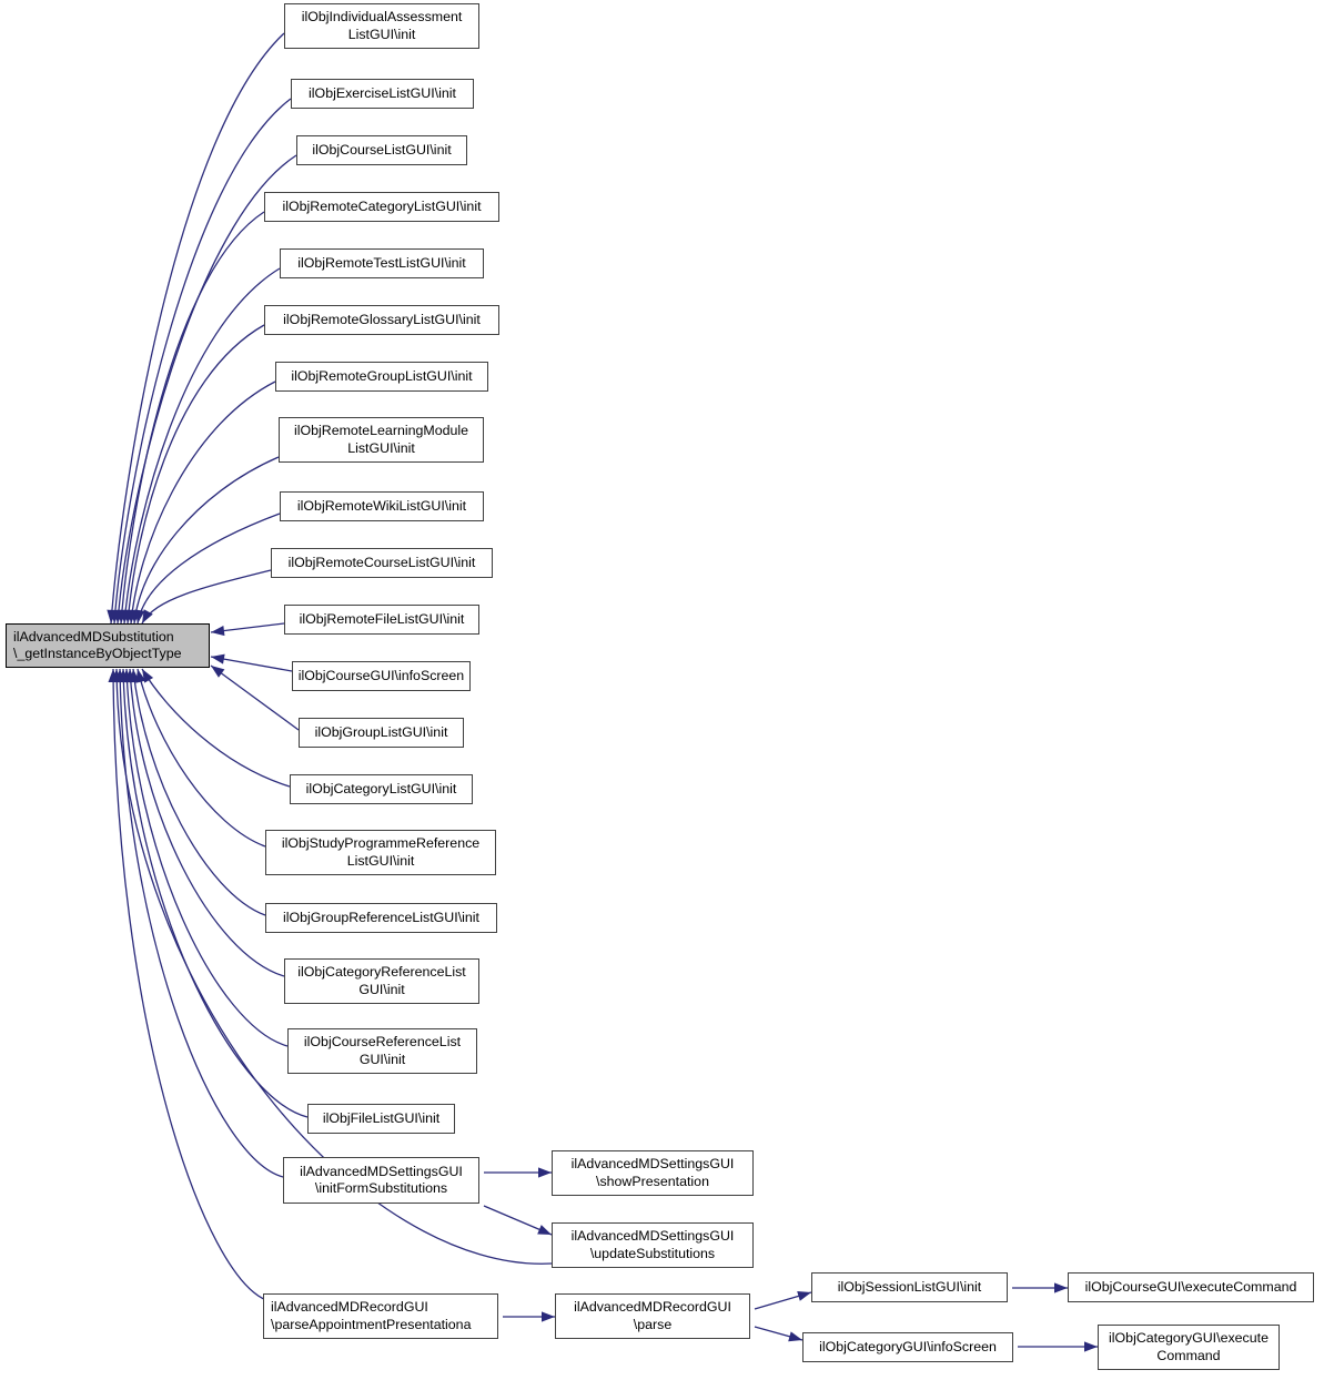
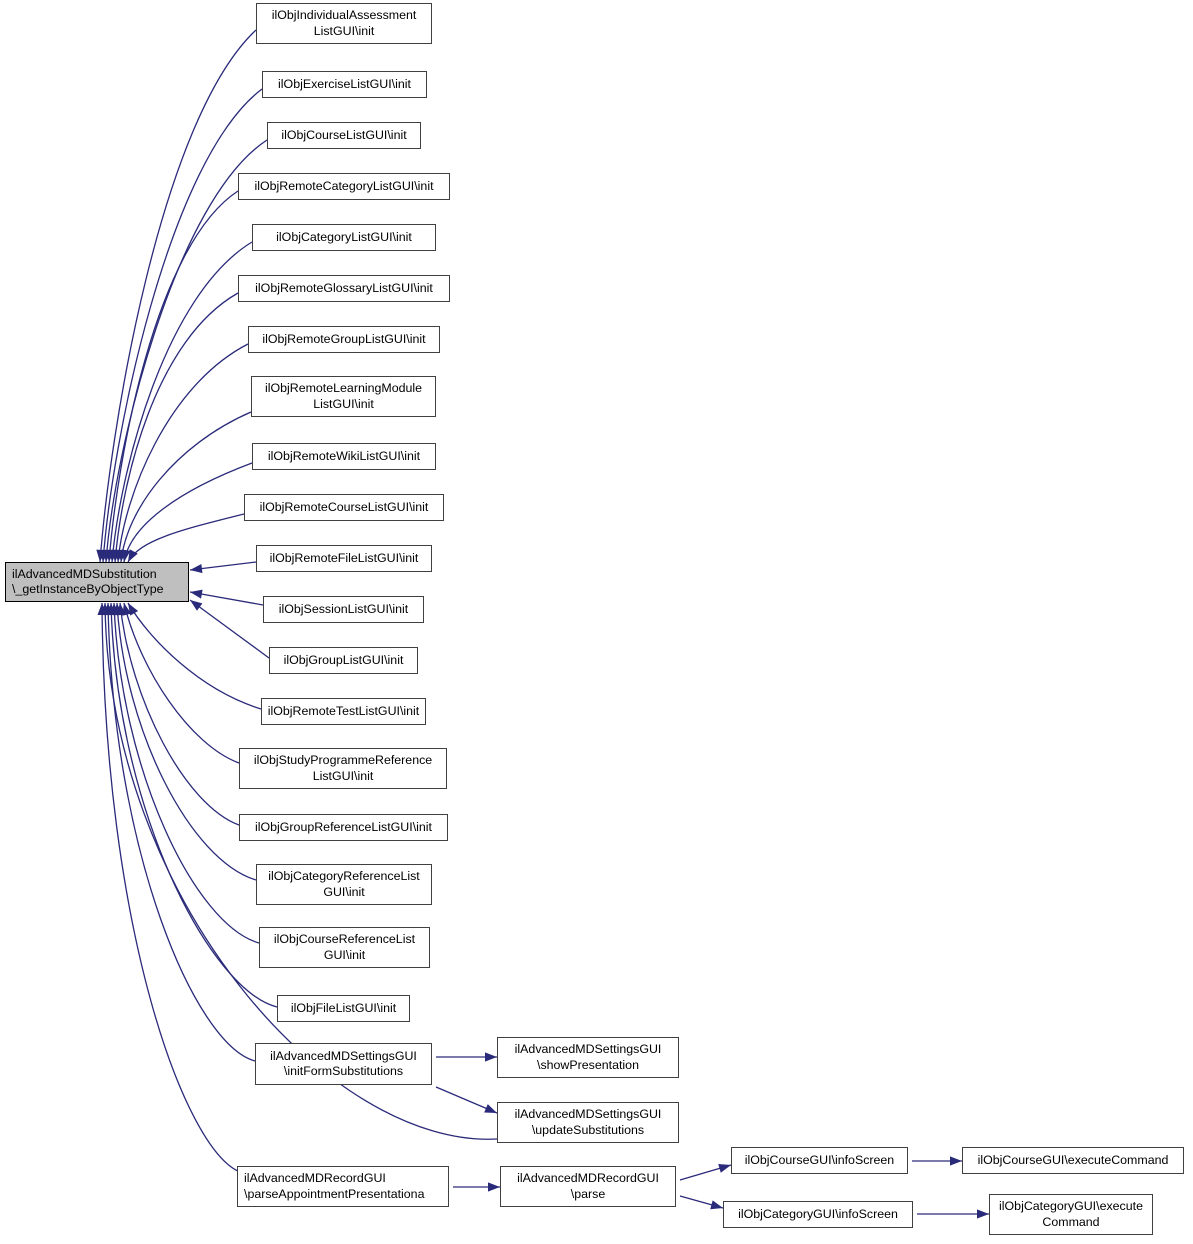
  ilAdvancedMDSubstitution
  \_getInstanceByObjectType
  ilObjIndividualAssessment
  ListGUI\init
  ilObjExerciseListGUI\init
  ilObjCourseListGUI\init
  ilObjRemoteCategoryListGUI\init
- ilObjRemoteTestListGUI\init
+ ilObjCategoryListGUI\init
  ilObjRemoteGlossaryListGUI\init
  ilObjRemoteGroupListGUI\init
  ilObjRemoteLearningModule
  ListGUI\init
  ilObjRemoteWikiListGUI\init
  ilObjRemoteCourseListGUI\init
  ilObjRemoteFileListGUI\init
- ilObjCourseGUI\infoScreen
+ ilObjSessionListGUI\init
  ilObjGroupListGUI\init
- ilObjCategoryListGUI\init
+ ilObjRemoteTestListGUI\init
  ilObjStudyProgrammeReference
  ListGUI\init
  ilObjGroupReferenceListGUI\init
  ilObjCategoryReferenceList
  GUI\init
  ilObjCourseReferenceList
  GUI\init
  ilObjFileListGUI\init
  ilAdvancedMDSettingsGUI
  \initFormSubstitutions
  ilAdvancedMDSettingsGUI
  \showPresentation
  ilAdvancedMDSettingsGUI
  \updateSubstitutions
  ilAdvancedMDRecordGUI
  \parseAppointmentPresentationa
  ilAdvancedMDRecordGUI
  \parse
- ilObjSessionListGUI\init
+ ilObjCourseGUI\infoScreen
  ilObjCategoryGUI\infoScreen
  ilObjCourseGUI\executeCommand
  ilObjCategoryGUI\execute
  Command
